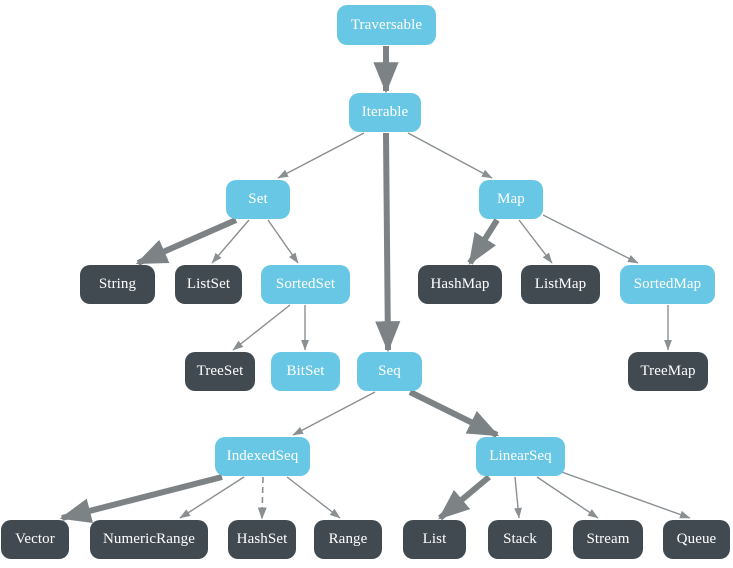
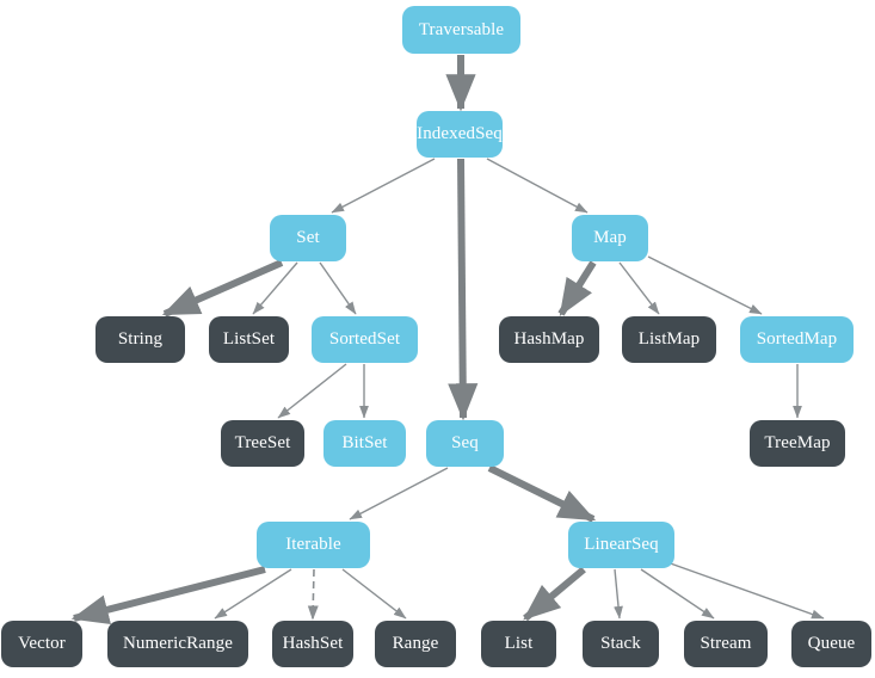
  Traversable
- Iterable
+ IndexedSeq
  Set
  Map
  String
  ListSet
  SortedSet
  HashMap
  ListMap
  SortedMap
  TreeSet
  BitSet
  Seq
  TreeMap
- IndexedSeq
+ Iterable
  LinearSeq
  Vector
  NumericRange
  HashSet
  Range
  List
  Stack
  Stream
  Queue
